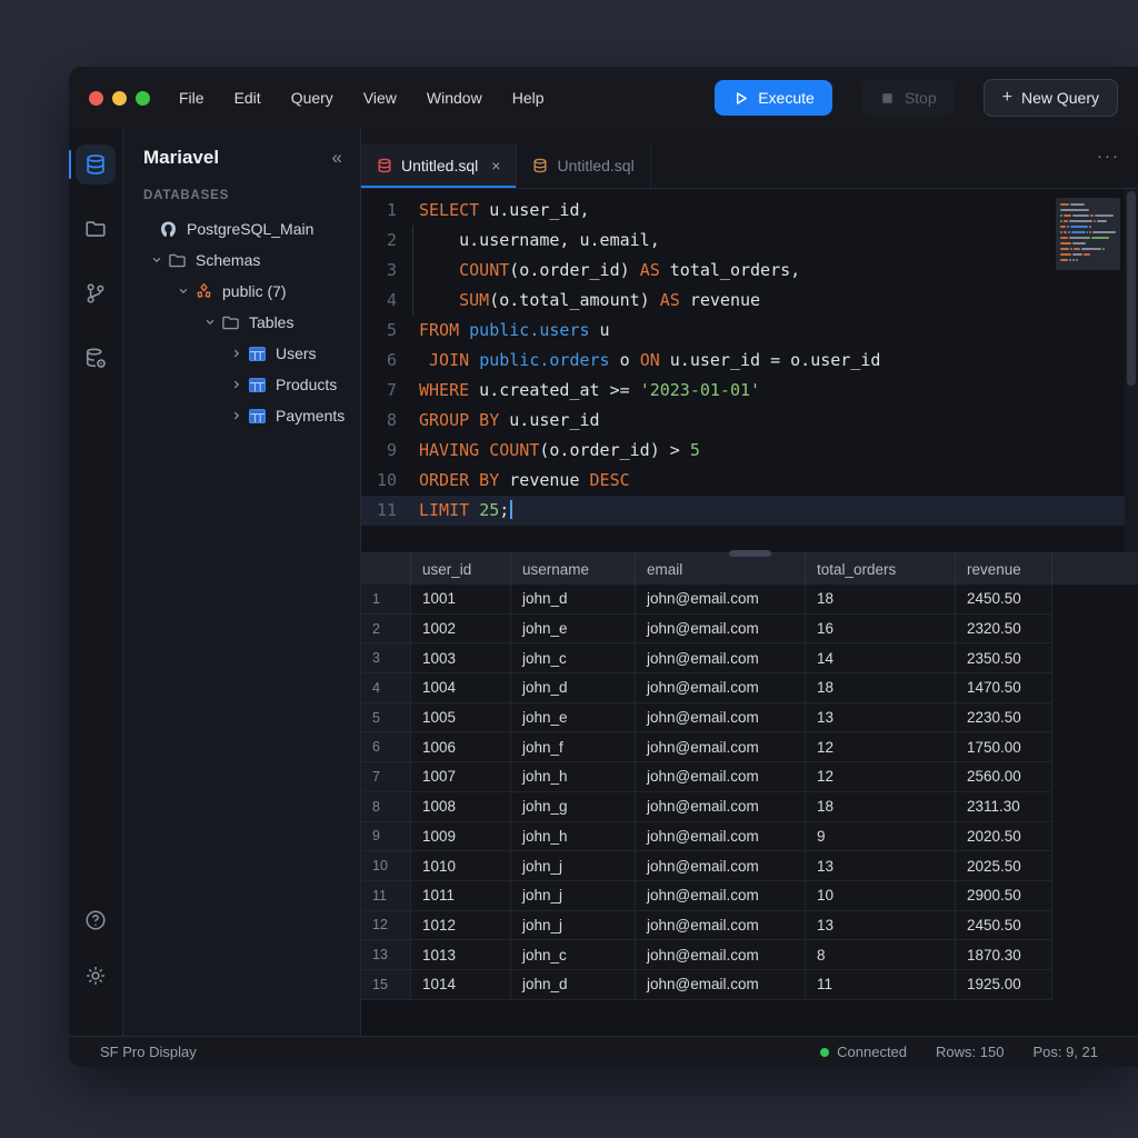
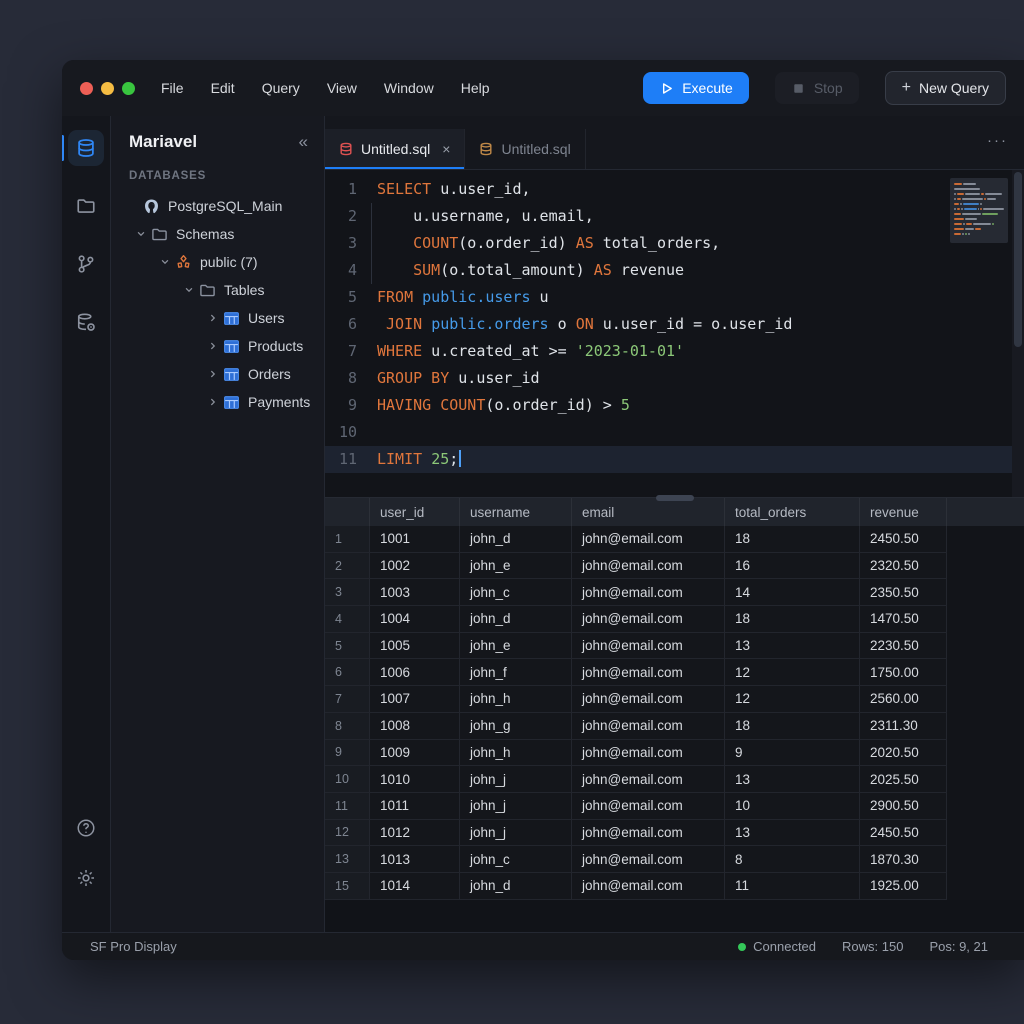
  File
  Edit
  Query
  View
  Window
  Help
  Execute
  Stop
  +
  New Query
  Mariavel
  «
  DATABASES
  PostgreSQL_Main
  Schemas
  public (7)
  Tables
  Users
  Products
+ Orders
  Payments
  Untitled.sql
  ×
  Untitled.sql
  ···
  1
  SELECT u.user_id,
  2
  u.username, u.email,
  3
  COUNT(o.order_id) AS total_orders,
  4
  SUM(o.total_amount) AS revenue
  5
  FROM public.users u
  6
  JOIN public.orders o ON u.user_id = o.user_id
  7
  WHERE u.created_at >= '2023-01-01'
  8
  GROUP BY u.user_id
  9
  HAVING COUNT(o.order_id) > 5
  10
- ORDER BY revenue DESC
  11
  LIMIT 25;
  user_id
  username
  email
  total_orders
  revenue
  1
  1001
  john_d
  john@email.com
  18
  2450.50
  2
  1002
  john_e
  john@email.com
  16
  2320.50
  3
  1003
  john_c
  john@email.com
  14
  2350.50
  4
  1004
  john_d
  john@email.com
  18
  1470.50
  5
  1005
  john_e
  john@email.com
  13
  2230.50
  6
  1006
  john_f
  john@email.com
  12
  1750.00
  7
  1007
  john_h
  john@email.com
  12
  2560.00
  8
  1008
  john_g
  john@email.com
  18
  2311.30
  9
  1009
  john_h
  john@email.com
  9
  2020.50
  10
  1010
  john_j
  john@email.com
  13
  2025.50
  11
  1011
  john_j
  john@email.com
  10
  2900.50
  12
  1012
  john_j
  john@email.com
  13
  2450.50
  13
  1013
  john_c
  john@email.com
  8
  1870.30
  15
  1014
  john_d
  john@email.com
  11
  1925.00
  SF Pro Display
  Connected
  Rows: 150
  Pos: 9, 21
